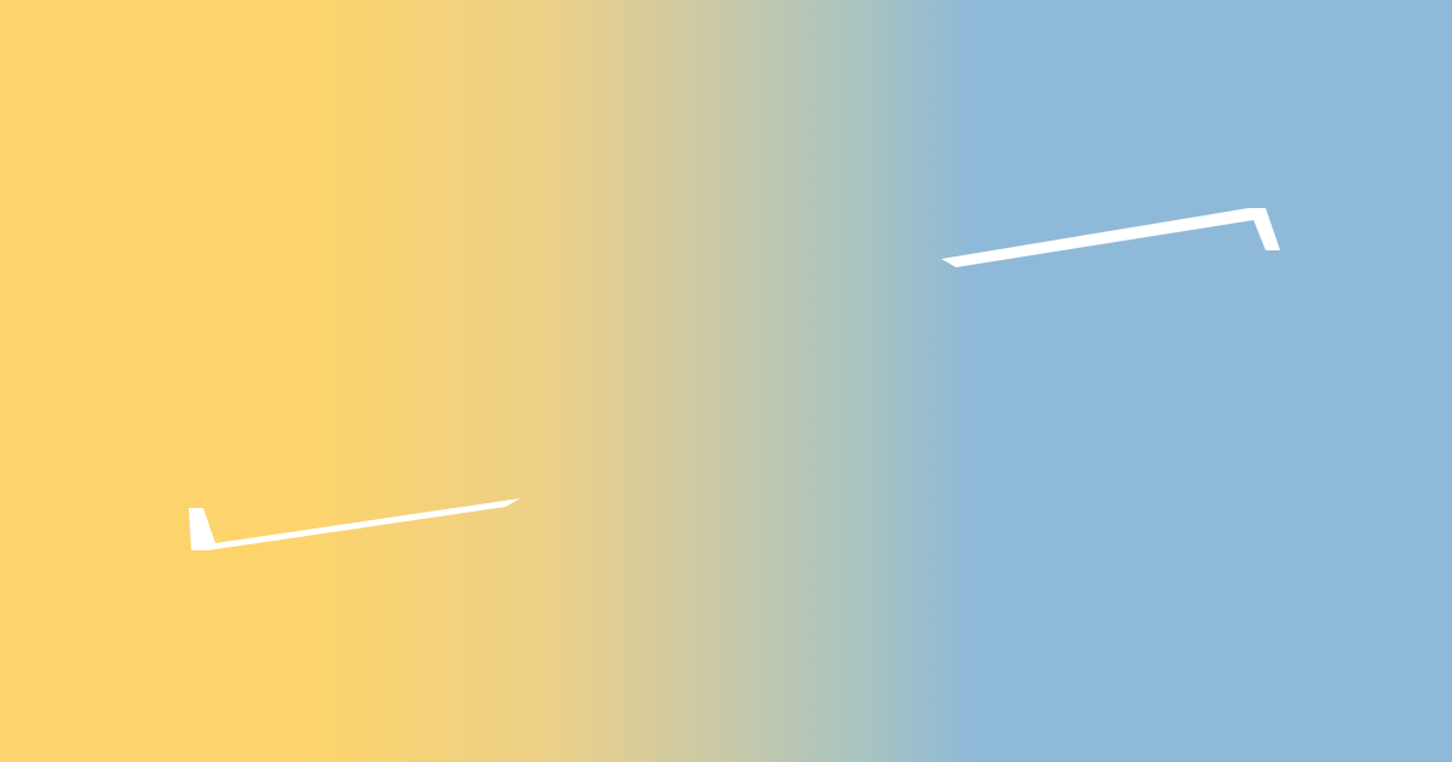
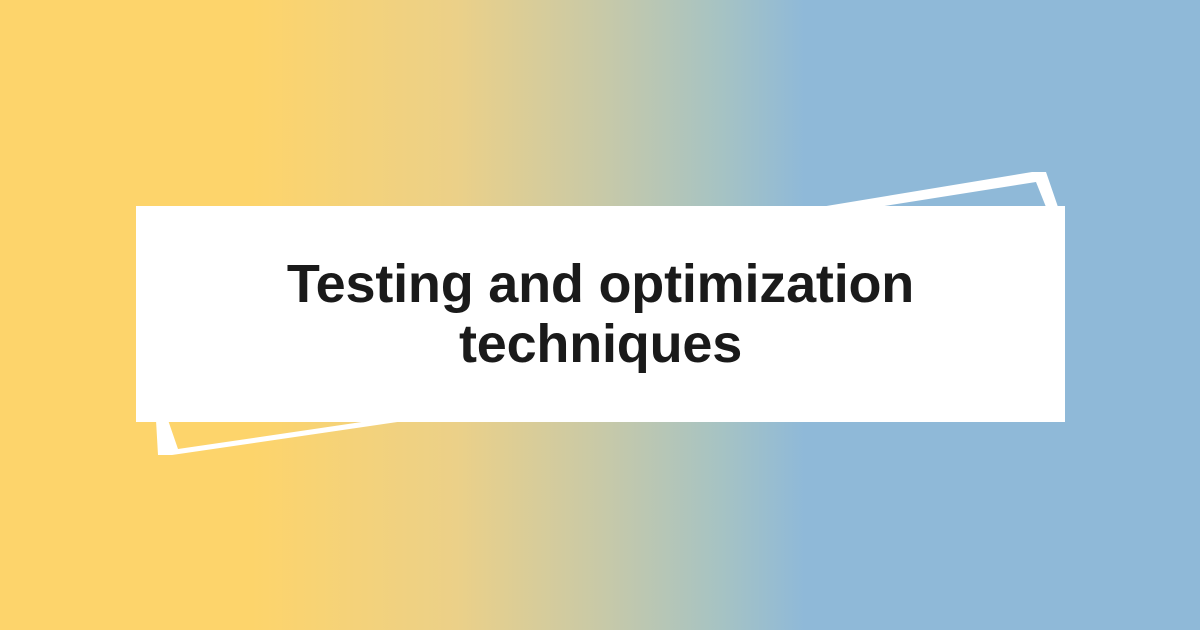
+ Testing and optimization techniques
